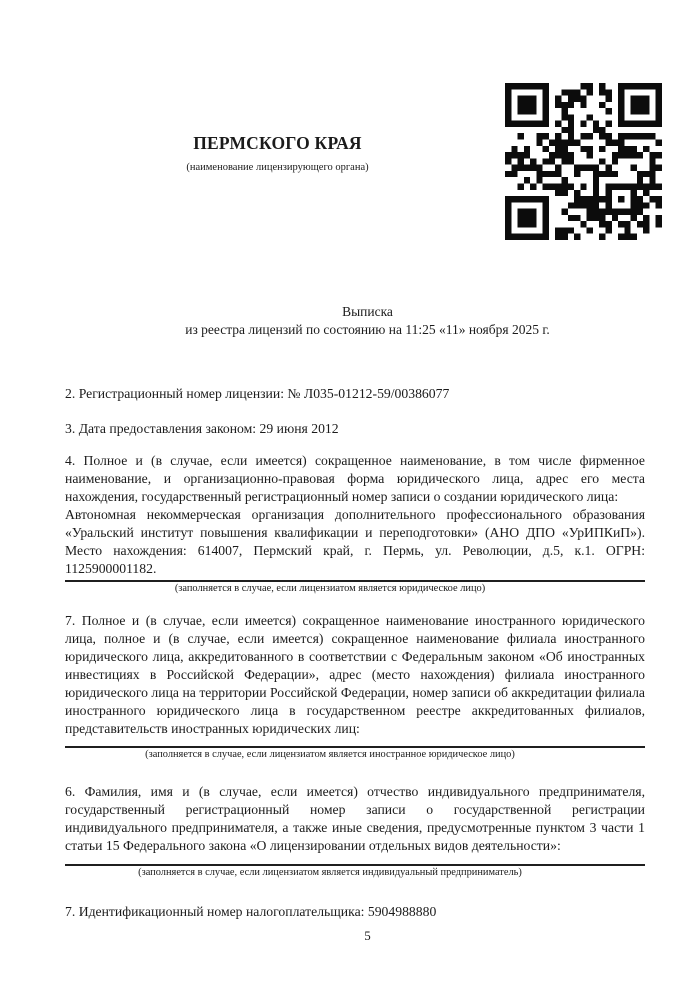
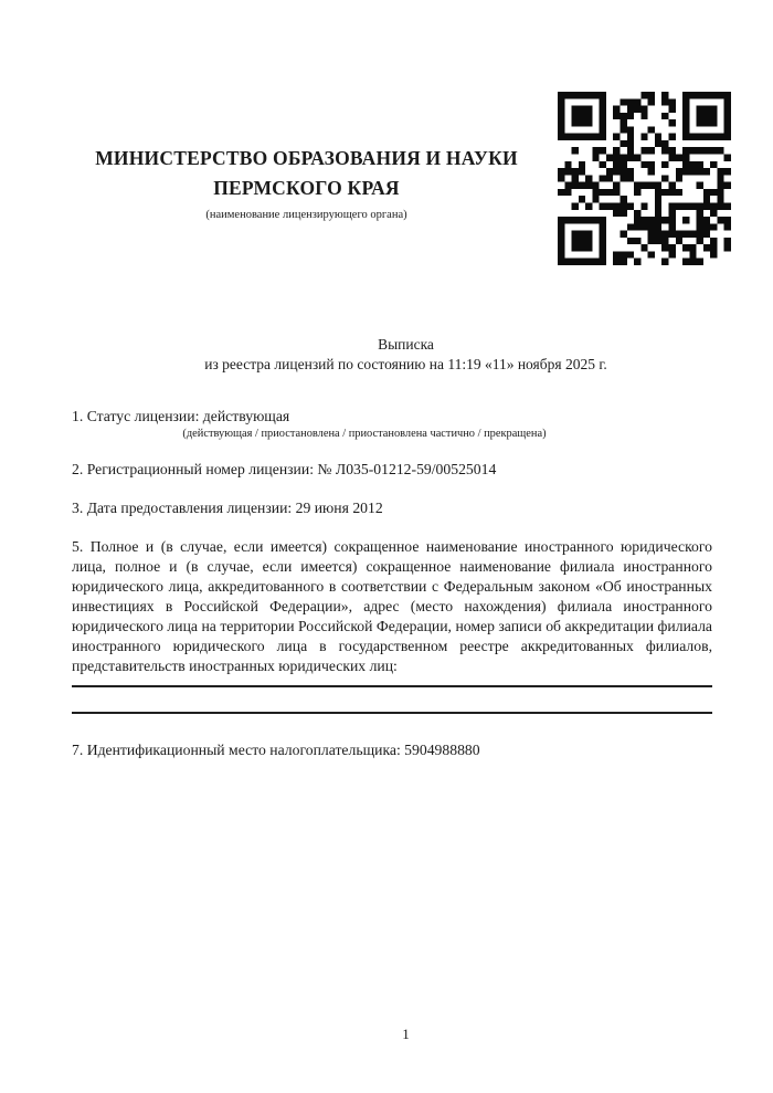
+ МИНИСТЕРСТВО ОБРАЗОВАНИЯ И НАУКИ
  ПЕРМСКОГО КРАЯ
  (наименование лицензирующего органа)
  Выписка
- из реестра лицензий по состоянию на 11:25 «11» ноября 2025 г.
+ из реестра лицензий по состоянию на 11:19 «11» ноября 2025 г.
+ 1. Статус лицензии: действующая
+ (действующая / приостановлена / приостановлена частично / прекращена)
- 2. Регистрационный номер лицензии: № Л035-01212-59/00386077
+ 2. Регистрационный номер лицензии: № Л035-01212-59/00525014
- 3. Дата предоставления законом: 29 июня 2012
+ 3. Дата предоставления лицензии: 29 июня 2012
- 4. Полное и (в случае, если имеется) сокращенное наименование, в том числе фирменное наименование, и организационно-правовая форма юридического лица, адрес его места нахождения, государственный регистрационный номер записи о создании юридического лица:
- Автономная некоммерческая организация дополнительного профессионального образования «Уральский институт повышения квалификации и переподготовки» (АНО ДПО «УрИПКиП»). Место нахождения: 614007, Пермский край, г. Пермь, ул. Революции, д.5, к.1. ОГРН: 1125900001182.
- (заполняется в случае, если лицензиатом является юридическое лицо)
- 7. Полное и (в случае, если имеется) сокращенное наименование иностранного юридического лица, полное и (в случае, если имеется) сокращенное наименование филиала иностранного юридического лица, аккредитованного в соответствии с Федеральным законом «Об иностранных инвестициях в Российской Федерации», адрес (место нахождения) филиала иностранного юридического лица на территории Российской Федерации, номер записи об аккредитации филиала иностранного юридического лица в государственном реестре аккредитованных филиалов, представительств иностранных юридических лиц:
+ 5. Полное и (в случае, если имеется) сокращенное наименование иностранного юридического лица, полное и (в случае, если имеется) сокращенное наименование филиала иностранного юридического лица, аккредитованного в соответствии с Федеральным законом «Об иностранных инвестициях в Российской Федерации», адрес (место нахождения) филиала иностранного юридического лица на территории Российской Федерации, номер записи об аккредитации филиала иностранного юридического лица в государственном реестре аккредитованных филиалов, представительств иностранных юридических лиц:
- (заполняется в случае, если лицензиатом является иностранное юридическое лицо)
- 6. Фамилия, имя и (в случае, если имеется) отчество индивидуального предпринимателя, государственный регистрационный номер записи о государственной регистрации индивидуального предпринимателя, а также иные сведения, предусмотренные пунктом 3 части 1 статьи 15 Федерального закона «О лицензировании отдельных видов деятельности»:
- (заполняется в случае, если лицензиатом является индивидуальный предприниматель)
- 7. Идентификационный номер налогоплательщика: 5904988880
+ 7. Идентификационный место налогоплательщика: 5904988880
- 5
+ 1
